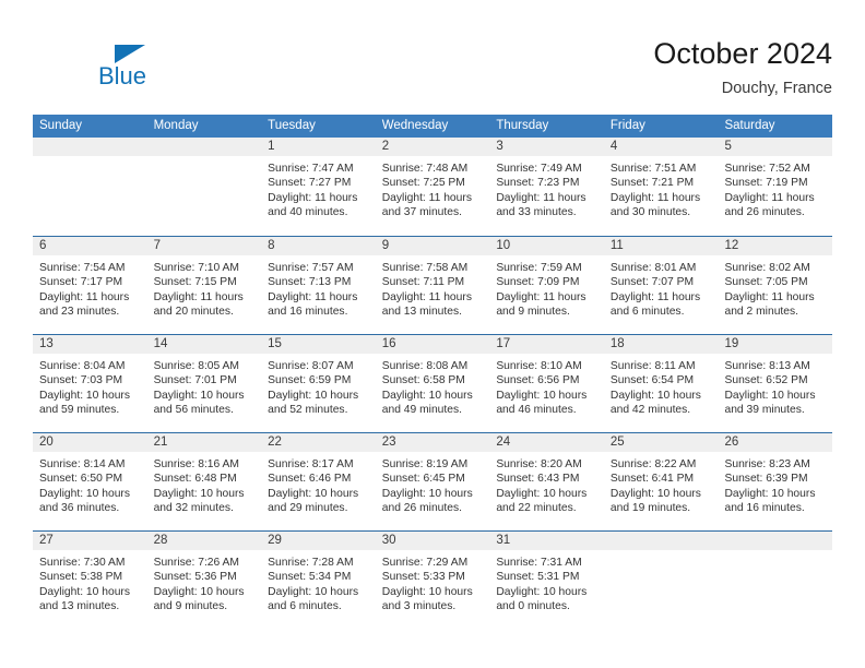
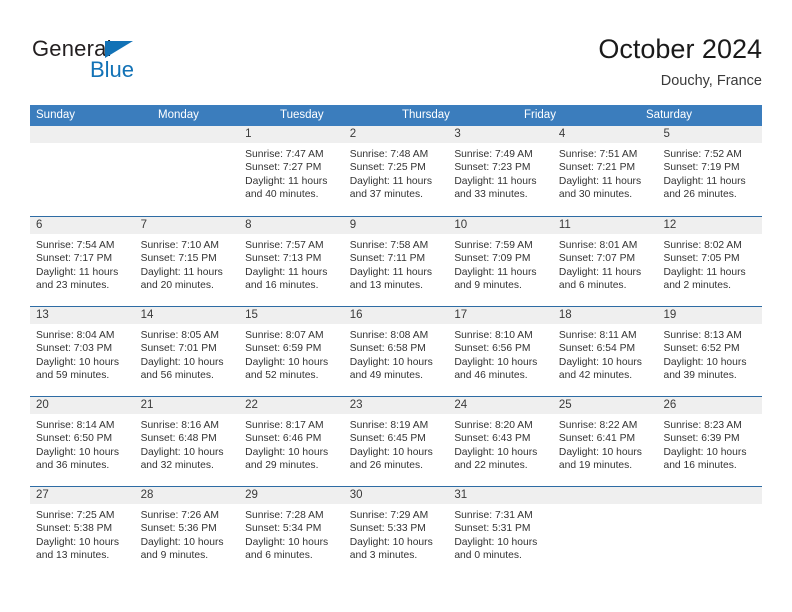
+ General
  Blue
  October 2024
  Douchy, France
  Sunday
  Monday
  Tuesday
- Wednesday
  Thursday
  Friday
  Saturday
  1
  Sunrise: 7:47 AM
  Sunset: 7:27 PM
  Daylight: 11 hours
  and 40 minutes.
  2
  Sunrise: 7:48 AM
  Sunset: 7:25 PM
  Daylight: 11 hours
  and 37 minutes.
  3
  Sunrise: 7:49 AM
  Sunset: 7:23 PM
  Daylight: 11 hours
  and 33 minutes.
  4
  Sunrise: 7:51 AM
  Sunset: 7:21 PM
  Daylight: 11 hours
  and 30 minutes.
  5
  Sunrise: 7:52 AM
  Sunset: 7:19 PM
  Daylight: 11 hours
  and 26 minutes.
  6
  Sunrise: 7:54 AM
  Sunset: 7:17 PM
  Daylight: 11 hours
  and 23 minutes.
  7
  Sunrise: 7:10 AM
  Sunset: 7:15 PM
  Daylight: 11 hours
  and 20 minutes.
  8
  Sunrise: 7:57 AM
  Sunset: 7:13 PM
  Daylight: 11 hours
  and 16 minutes.
  9
  Sunrise: 7:58 AM
  Sunset: 7:11 PM
  Daylight: 11 hours
  and 13 minutes.
  10
  Sunrise: 7:59 AM
  Sunset: 7:09 PM
  Daylight: 11 hours
  and 9 minutes.
  11
  Sunrise: 8:01 AM
  Sunset: 7:07 PM
  Daylight: 11 hours
  and 6 minutes.
  12
  Sunrise: 8:02 AM
  Sunset: 7:05 PM
  Daylight: 11 hours
  and 2 minutes.
  13
  Sunrise: 8:04 AM
  Sunset: 7:03 PM
  Daylight: 10 hours
  and 59 minutes.
  14
  Sunrise: 8:05 AM
  Sunset: 7:01 PM
  Daylight: 10 hours
  and 56 minutes.
  15
  Sunrise: 8:07 AM
  Sunset: 6:59 PM
  Daylight: 10 hours
  and 52 minutes.
  16
  Sunrise: 8:08 AM
  Sunset: 6:58 PM
  Daylight: 10 hours
  and 49 minutes.
  17
  Sunrise: 8:10 AM
  Sunset: 6:56 PM
  Daylight: 10 hours
  and 46 minutes.
  18
  Sunrise: 8:11 AM
  Sunset: 6:54 PM
  Daylight: 10 hours
  and 42 minutes.
  19
  Sunrise: 8:13 AM
  Sunset: 6:52 PM
  Daylight: 10 hours
  and 39 minutes.
  20
  Sunrise: 8:14 AM
  Sunset: 6:50 PM
  Daylight: 10 hours
  and 36 minutes.
  21
  Sunrise: 8:16 AM
  Sunset: 6:48 PM
  Daylight: 10 hours
  and 32 minutes.
  22
  Sunrise: 8:17 AM
  Sunset: 6:46 PM
  Daylight: 10 hours
  and 29 minutes.
  23
  Sunrise: 8:19 AM
  Sunset: 6:45 PM
  Daylight: 10 hours
  and 26 minutes.
  24
  Sunrise: 8:20 AM
  Sunset: 6:43 PM
  Daylight: 10 hours
  and 22 minutes.
  25
  Sunrise: 8:22 AM
  Sunset: 6:41 PM
  Daylight: 10 hours
  and 19 minutes.
  26
  Sunrise: 8:23 AM
  Sunset: 6:39 PM
  Daylight: 10 hours
  and 16 minutes.
  27
- Sunrise: 7:30 AM
+ Sunrise: 7:25 AM
  Sunset: 5:38 PM
  Daylight: 10 hours
  and 13 minutes.
  28
  Sunrise: 7:26 AM
  Sunset: 5:36 PM
  Daylight: 10 hours
  and 9 minutes.
  29
  Sunrise: 7:28 AM
  Sunset: 5:34 PM
  Daylight: 10 hours
  and 6 minutes.
  30
  Sunrise: 7:29 AM
  Sunset: 5:33 PM
  Daylight: 10 hours
  and 3 minutes.
  31
  Sunrise: 7:31 AM
  Sunset: 5:31 PM
  Daylight: 10 hours
  and 0 minutes.
